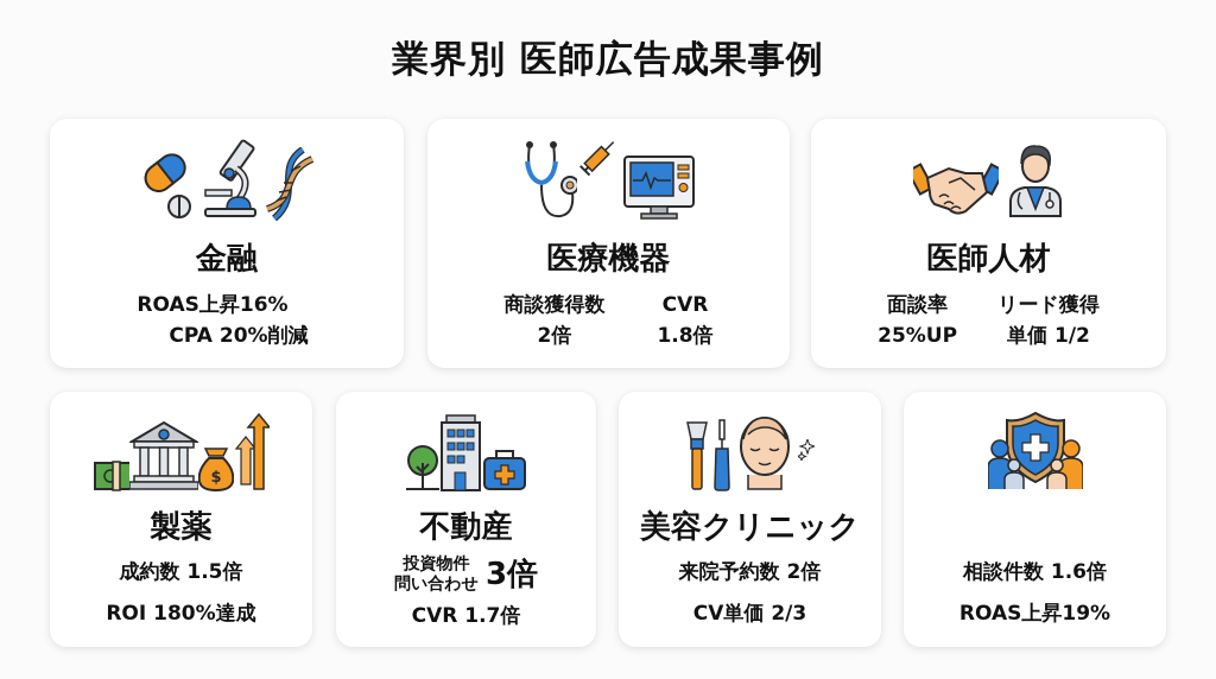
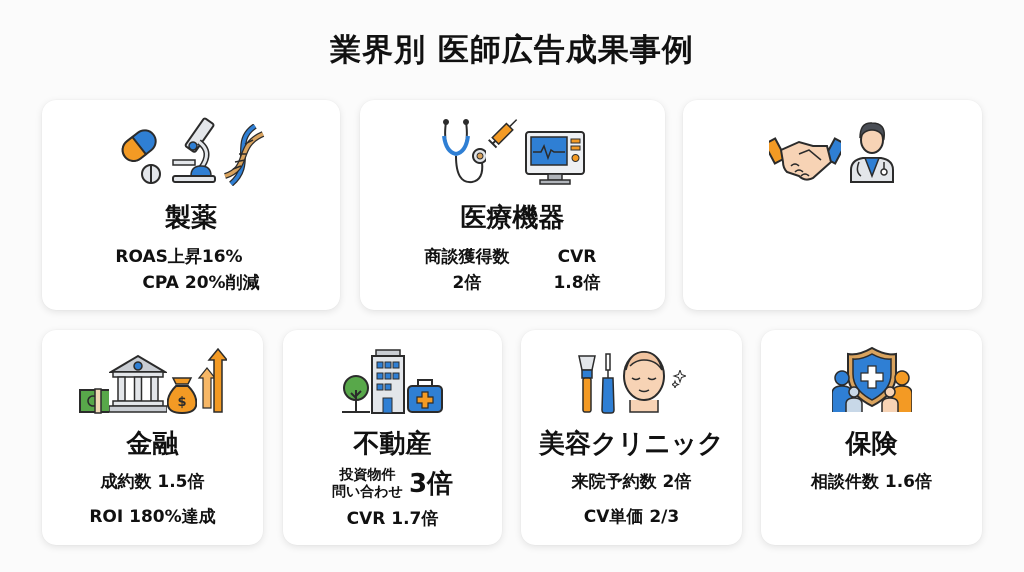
  業界別 医師広告成果事例
- 金融
+ 製薬
  ROAS上昇16%
  CPA 20%削減
  医療機器
  商談獲得数
  2倍
  CVR
  1.8倍
- 医師人材
- 面談率
- 25%UP
- リード獲得
- 単価 1/2
  $
- 製薬
+ 金融
  成約数 1.5倍
  ROI 180%達成
  不動産
  投資物件
  問い合わせ
  3倍
  CVR 1.7倍
  美容クリニック
  来院予約数 2倍
  CV単価 2/3
+ 保険
  相談件数 1.6倍
- ROAS上昇19%
